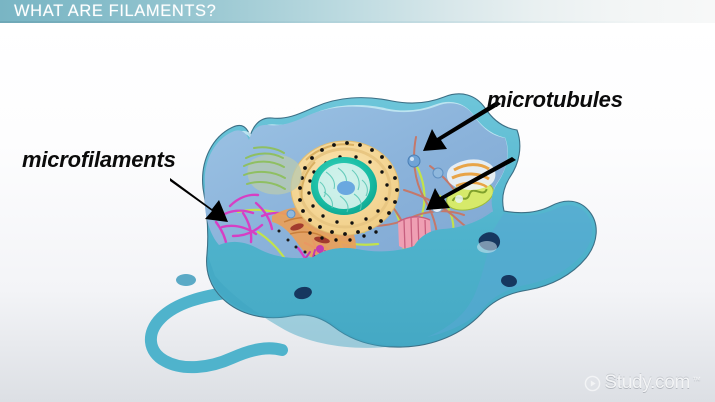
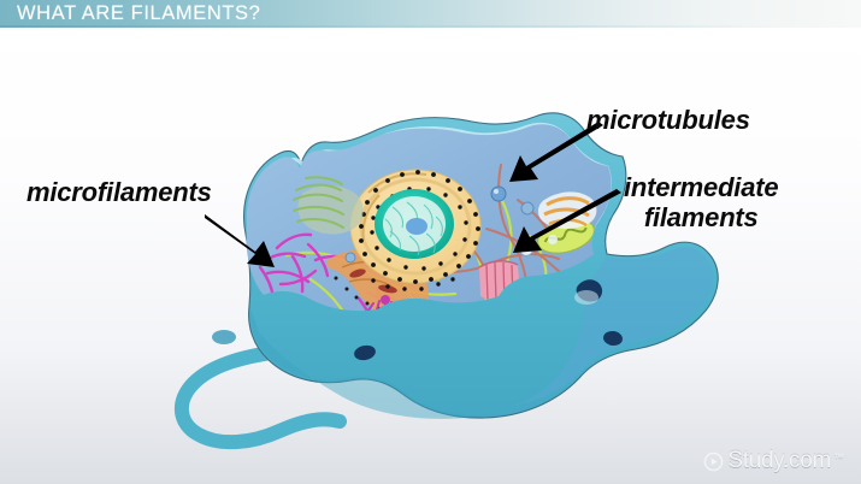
  WHAT ARE FILAMENTS?
  microfilaments
  microtubules
+ intermediate
+ filaments
  Study.com
  ™
